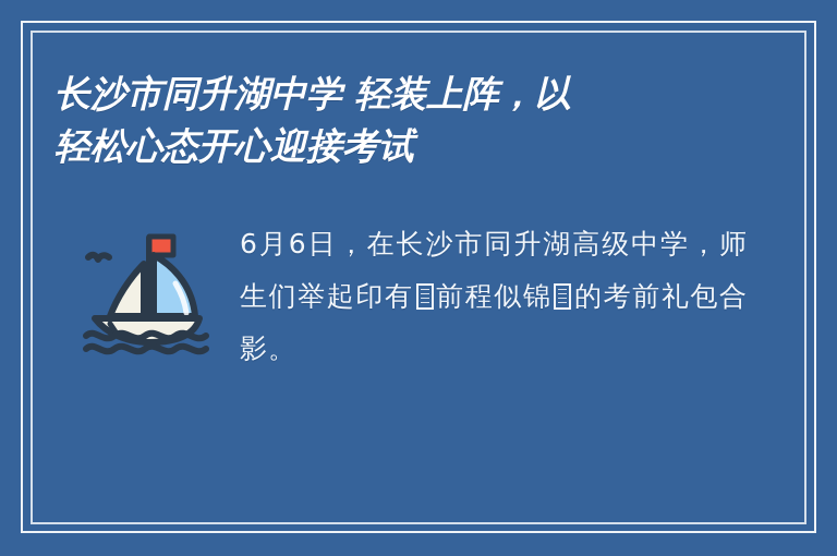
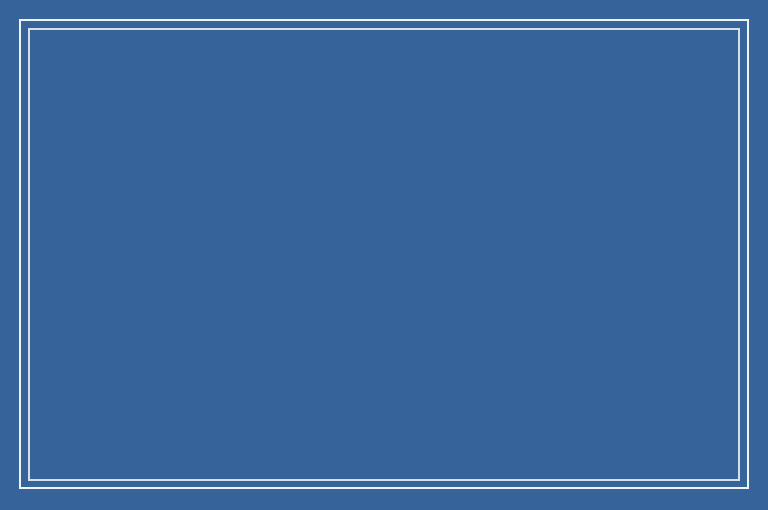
- 长沙市同升湖中学 轻装上阵，以
- 轻松心态开心迎接考试
- 6月6日，在长沙市同升湖高级中学，师生们举起印有 前程似锦 的考前礼包合影。
